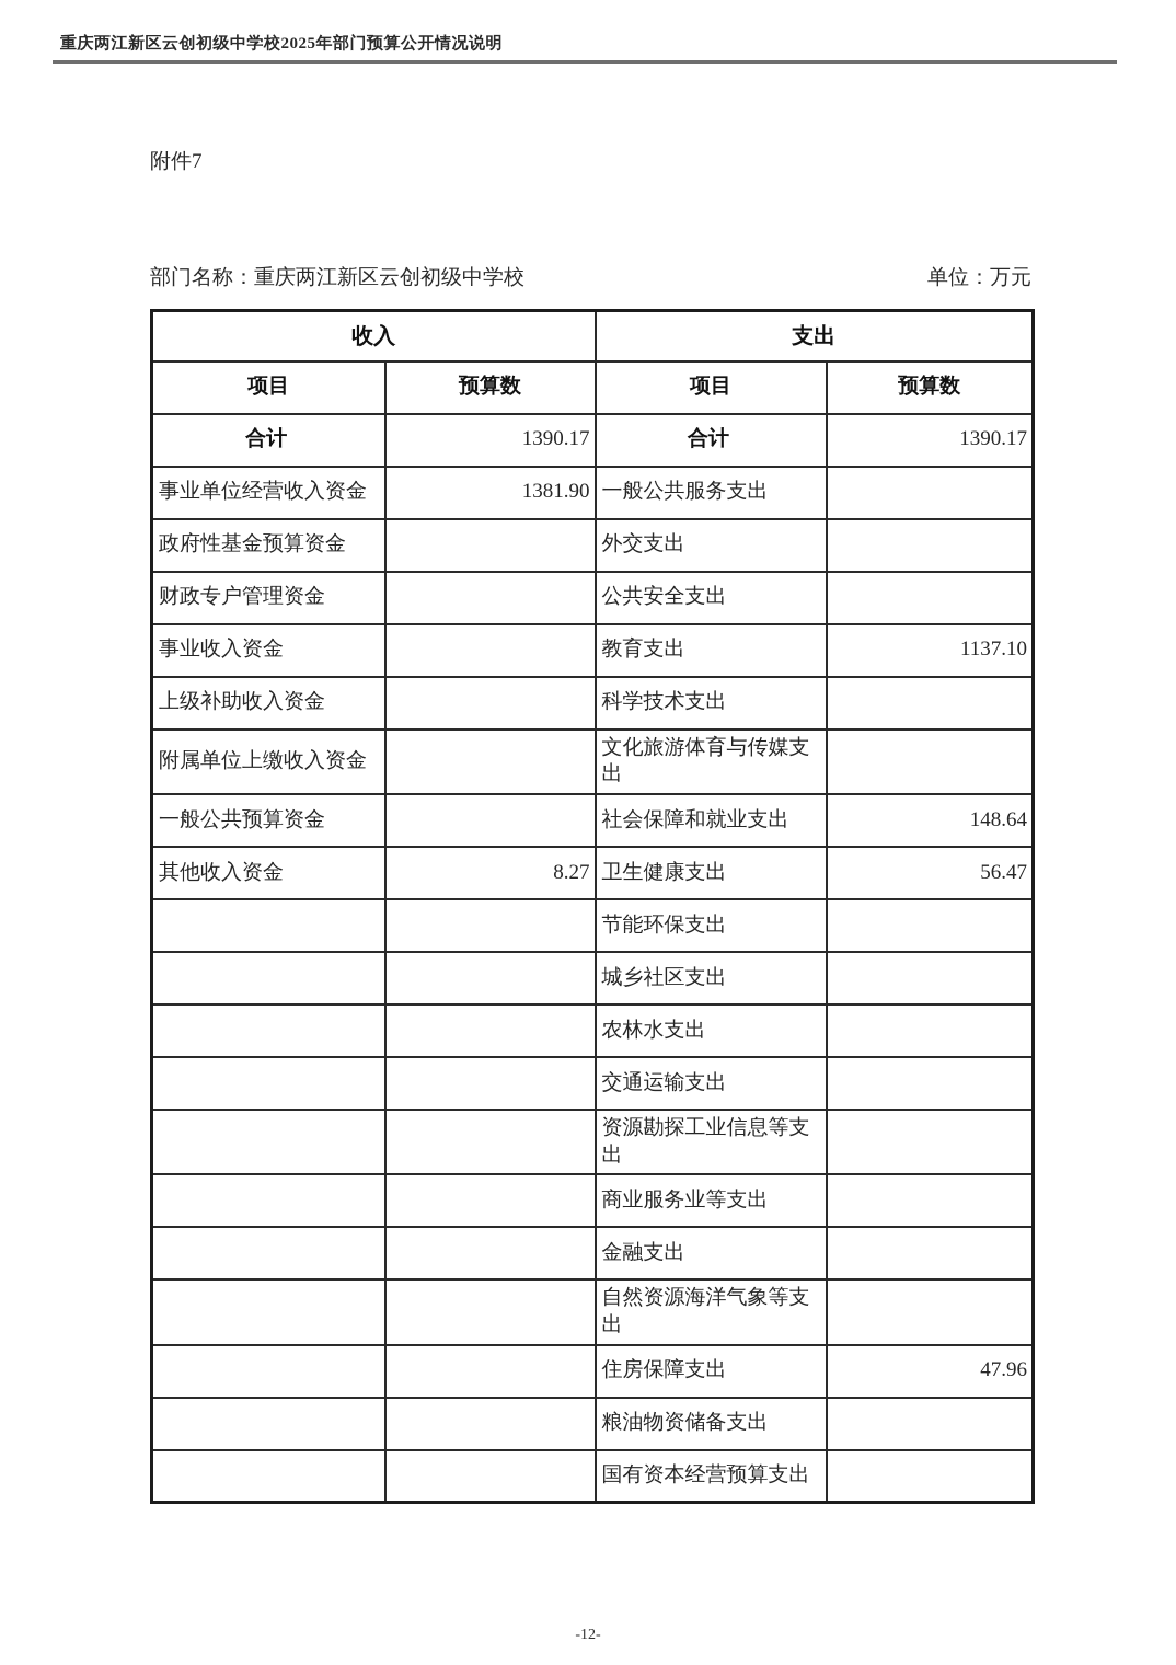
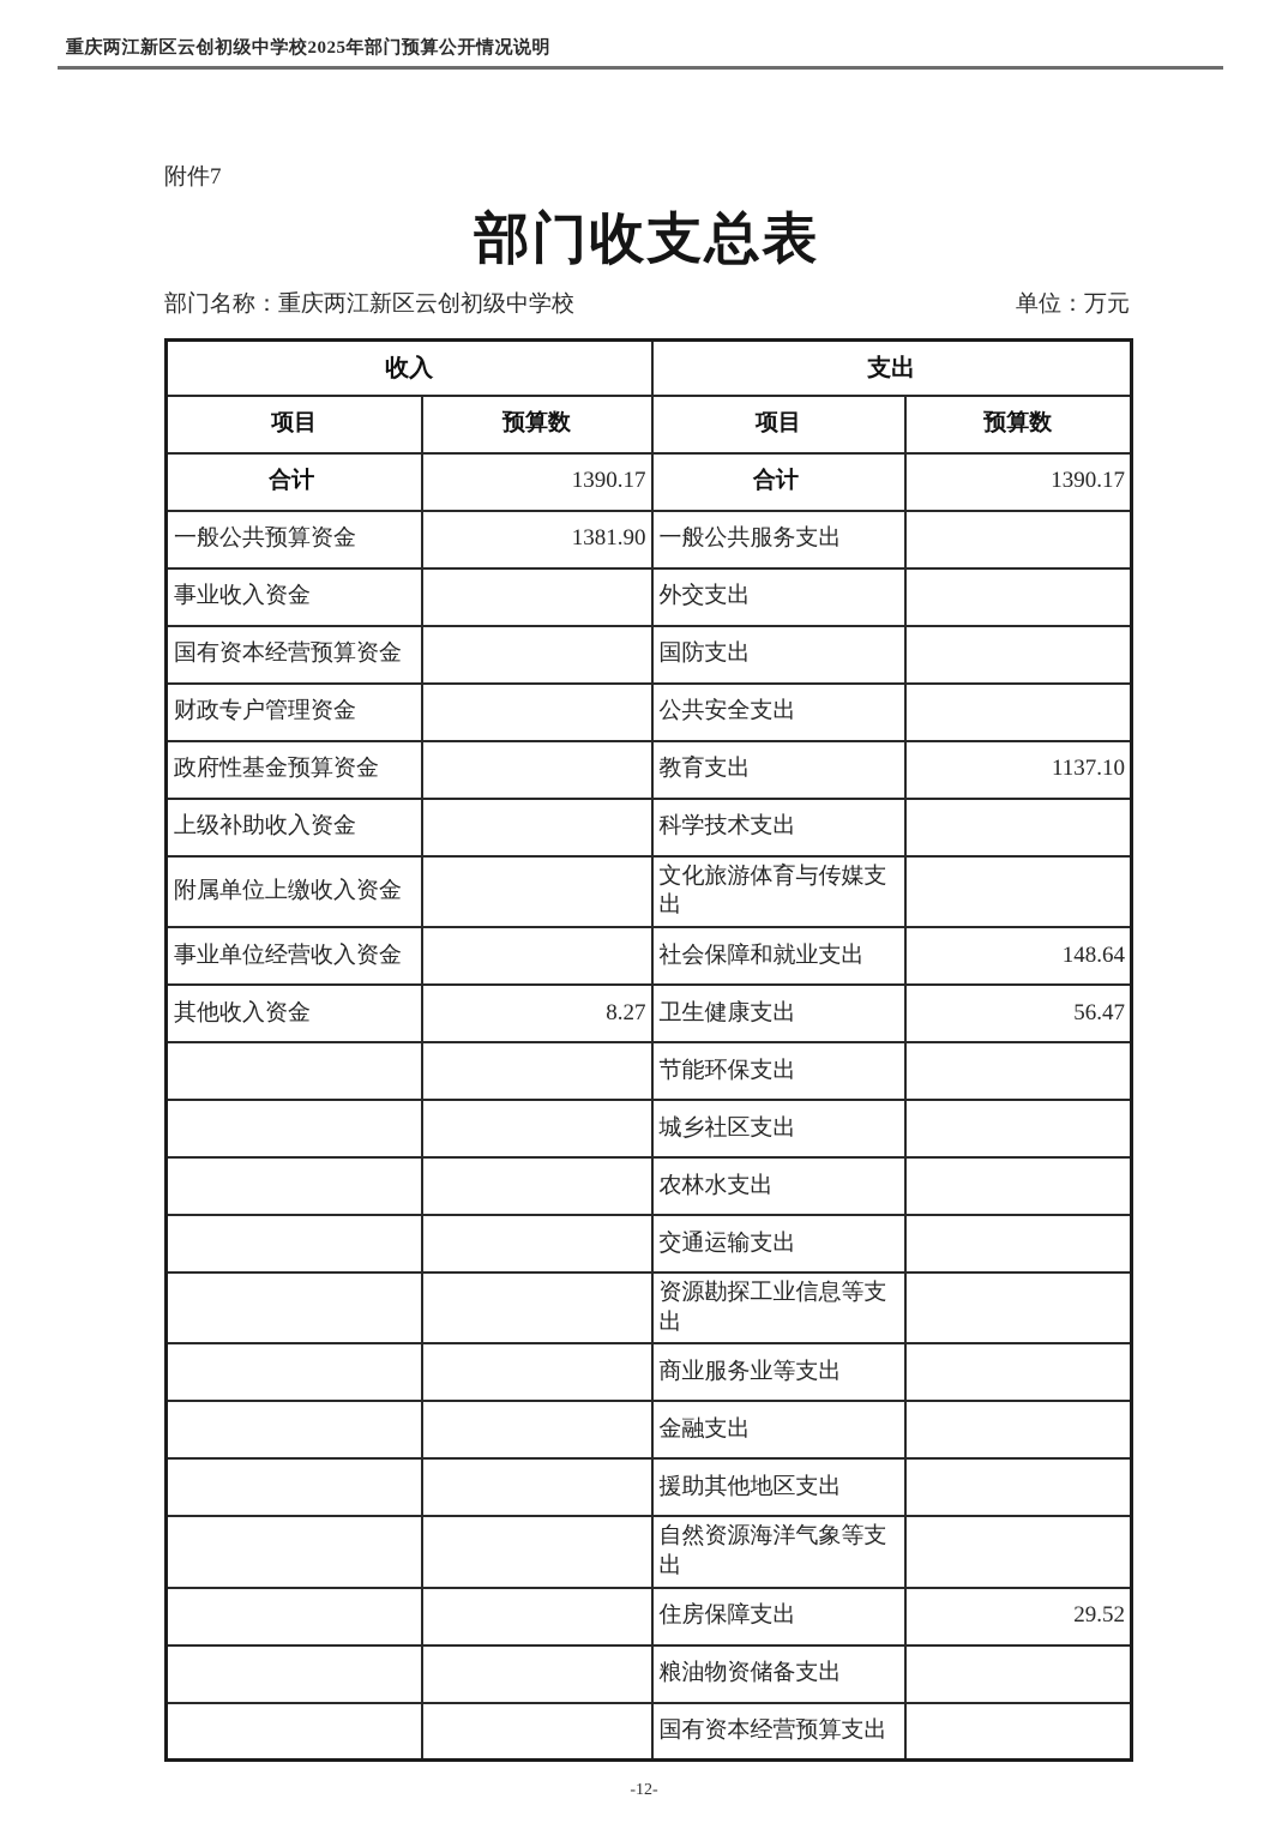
  重庆两江新区云创初级中学校2025年部门预算公开情况说明
  附件7
+ 部门收支总表
  部门名称：重庆两江新区云创初级中学校
  单位：万元
  收入	支出
  项目	预算数	项目	预算数
  合计	1390.17	合计	1390.17
- 事业单位经营收入资金	1381.90	一般公共服务支出
+ 一般公共预算资金	1381.90	一般公共服务支出
- 政府性基金预算资金		外交支出
+ 事业收入资金		外交支出
+ 国有资本经营预算资金		国防支出
  财政专户管理资金		公共安全支出
- 事业收入资金		教育支出	1137.10
+ 政府性基金预算资金		教育支出	1137.10
  上级补助收入资金		科学技术支出
  附属单位上缴收入资金		文化旅游体育与传媒支出
- 一般公共预算资金		社会保障和就业支出	148.64
+ 事业单位经营收入资金		社会保障和就业支出	148.64
  其他收入资金	8.27	卫生健康支出	56.47
  		节能环保支出
  		城乡社区支出
  		农林水支出
  		交通运输支出
  		资源勘探工业信息等支出
  		商业服务业等支出
  		金融支出
+ 		援助其他地区支出
  		自然资源海洋气象等支出
- 		住房保障支出	47.96
+ 		住房保障支出	29.52
  		粮油物资储备支出
  		国有资本经营预算支出
  -12-
